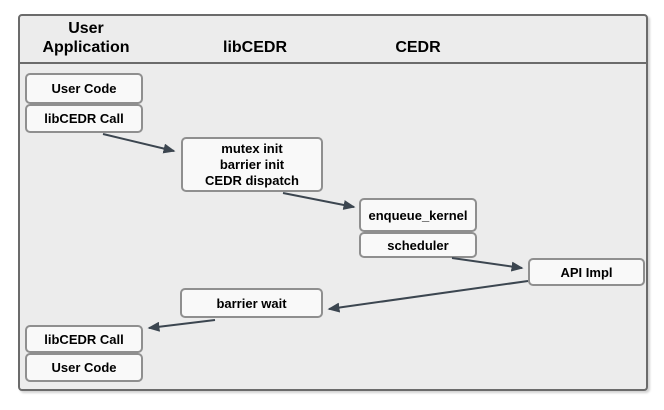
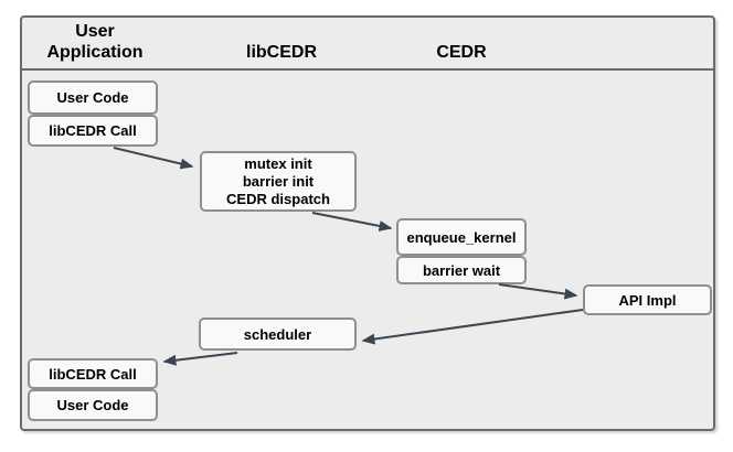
  User Application
  libCEDR
  CEDR
  User Code
  libCEDR Call
  mutex init
  barrier init
  CEDR dispatch
  enqueue_kernel
- scheduler
+ barrier wait
  API Impl
- barrier wait
+ scheduler
  libCEDR Call
  User Code
